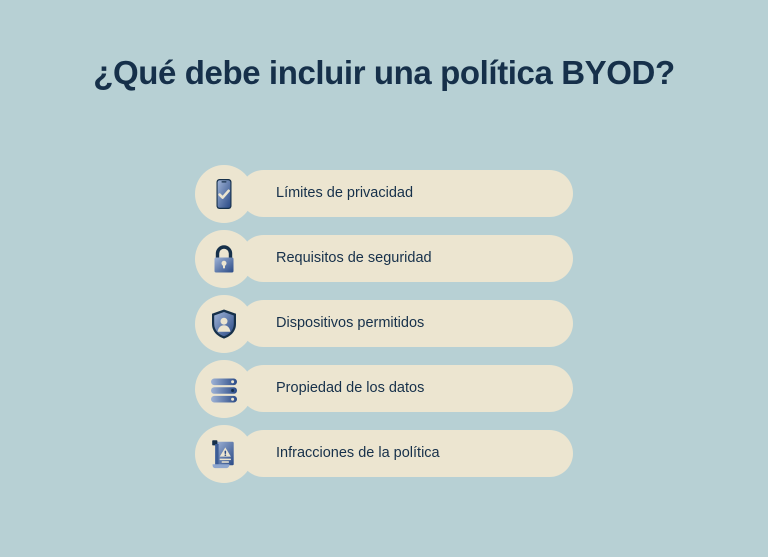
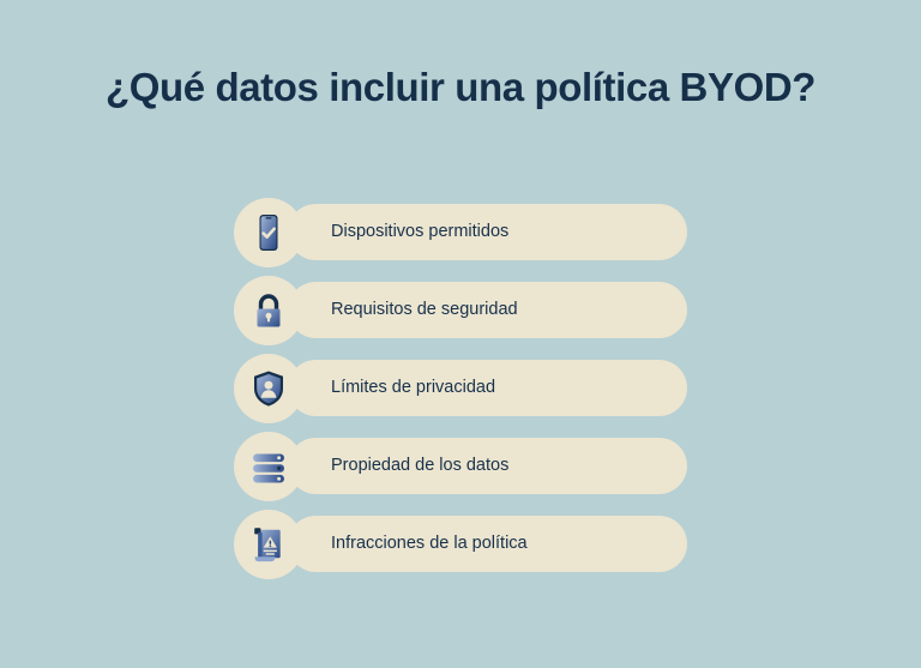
- ¿Qué debe incluir una política BYOD?
+ ¿Qué datos incluir una política BYOD?
- Límites de privacidad
+ Dispositivos permitidos
  Requisitos de seguridad
- Dispositivos permitidos
+ Límites de privacidad
  Propiedad de los datos
  Infracciones de la política
